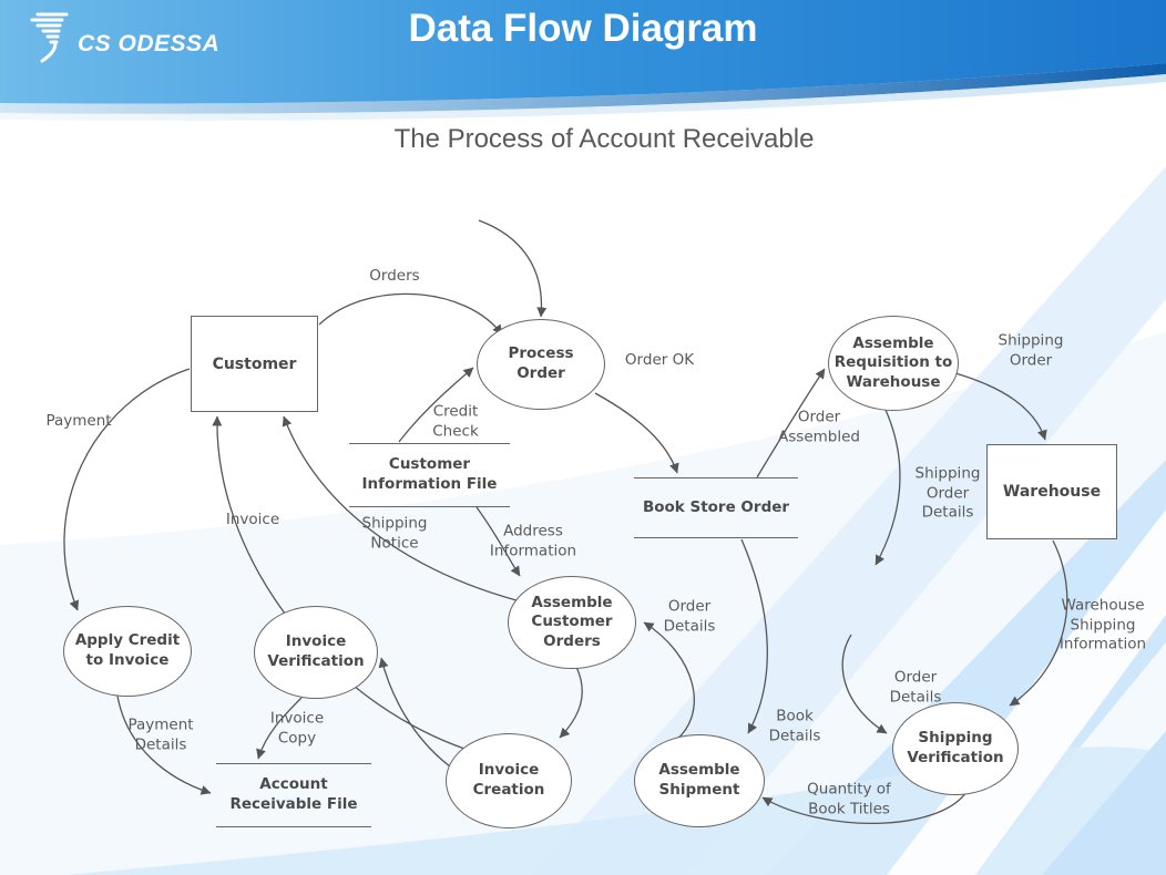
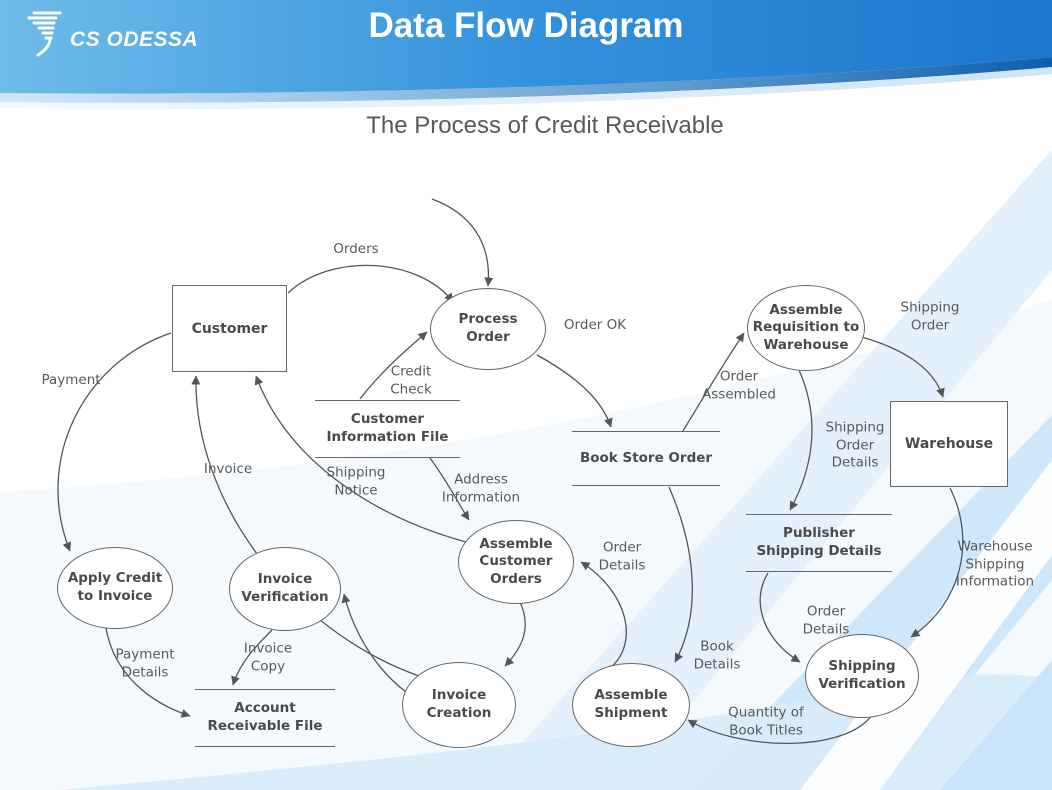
  Process
  Order
  Assemble
  Requisition to
  Warehouse
  Assemble
  Customer
  Orders
  Apply Credit
  to Invoice
  Invoice
  Verification
  Invoice
  Creation
  Assemble
  Shipment
  Shipping
  Verification
  Customer
  Warehouse
  Customer
  Information File
  Book Store Order
+ Publisher
+ Shipping Details
  Account
  Receivable File
  Orders
  Order OK
  Credit
  Check
  Shipping
  Order
  Order
  Assembled
  Shipping
  Order
  Details
  Payment
  Invoice
  Shipping
  Notice
  Address
  Information
  Order
  Details
  Warehouse
  Shipping
  Information
  Order
  Details
  Book
  Details
  Payment
  Details
  Invoice
  Copy
  Quantity of
  Book Titles
- The Process of Account Receivable
+ The Process of Credit Receivable
  CS ODESSA
  Data Flow Diagram
